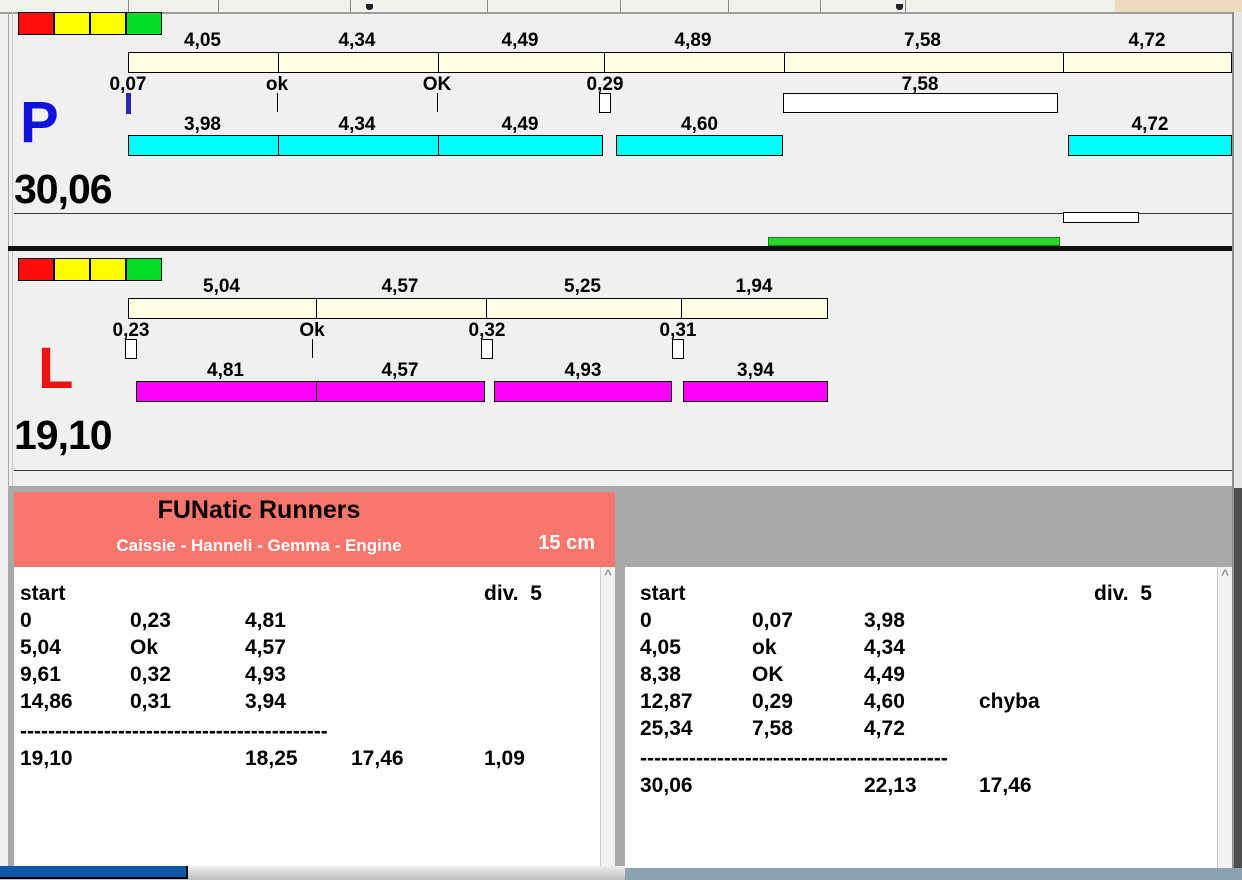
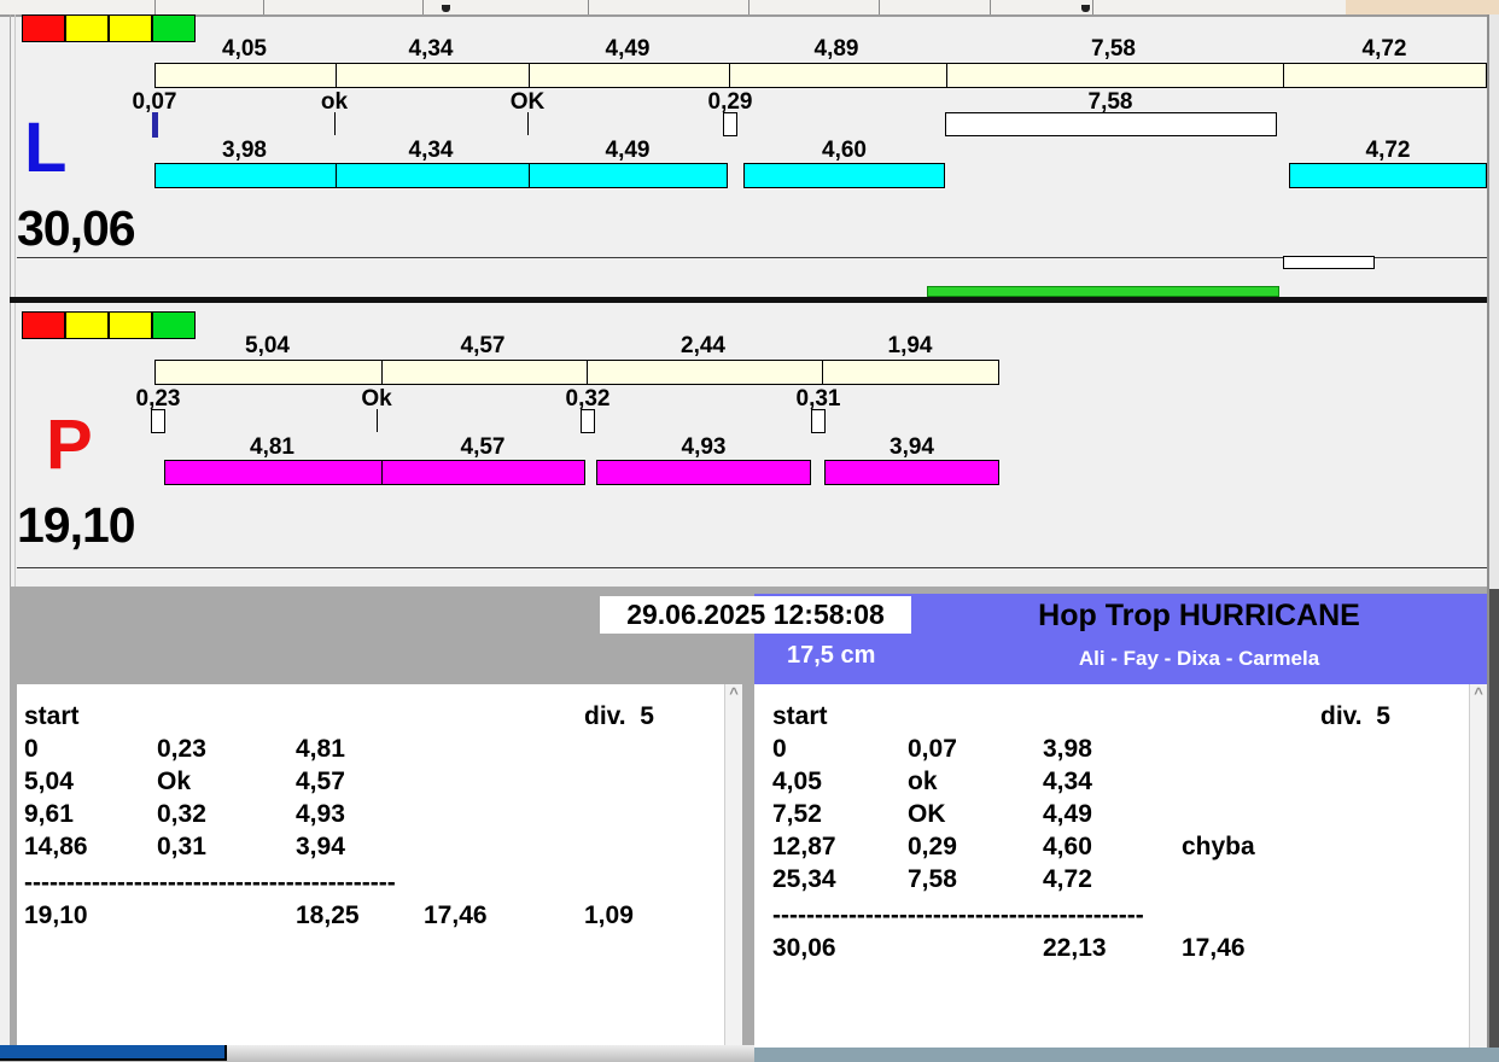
  4,05
  4,34
  4,49
  4,89
  7,58
  4,72
  0,07
  ok
  OK
  0,29
  7,58
  3,98
  4,34
  4,49
  4,60
  4,72
- P
+ L
  30,06
  5,04
  4,57
- 5,25
+ 2,44
  1,94
  0,23
  Ok
  0,32
  0,31
  4,81
  4,57
  4,93
  3,94
- L
+ P
  19,10
- FUNatic Runners
- Caissie - Hanneli - Gemma - Engine
- 15 cm
  ^
  start
  div. 5
  0
  0,23
  4,81
  5,04
  Ok
  4,57
  9,61
  0,32
  4,93
  14,86
  0,31
  3,94
  --------------------------------------------
  19,10
  18,25
  17,46
  1,09
+ Hop Trop HURRICANE
+ Ali - Fay - Dixa - Carmela
+ 17,5 cm
  ^
  start
  div. 5
  0
  0,07
  3,98
  4,05
  ok
  4,34
- 8,38
+ 7,52
  OK
  4,49
  12,87
  0,29
  4,60
  chyba
  25,34
  7,58
  4,72
  --------------------------------------------
  30,06
  22,13
  17,46
+ 29.06.2025 12:58:08
